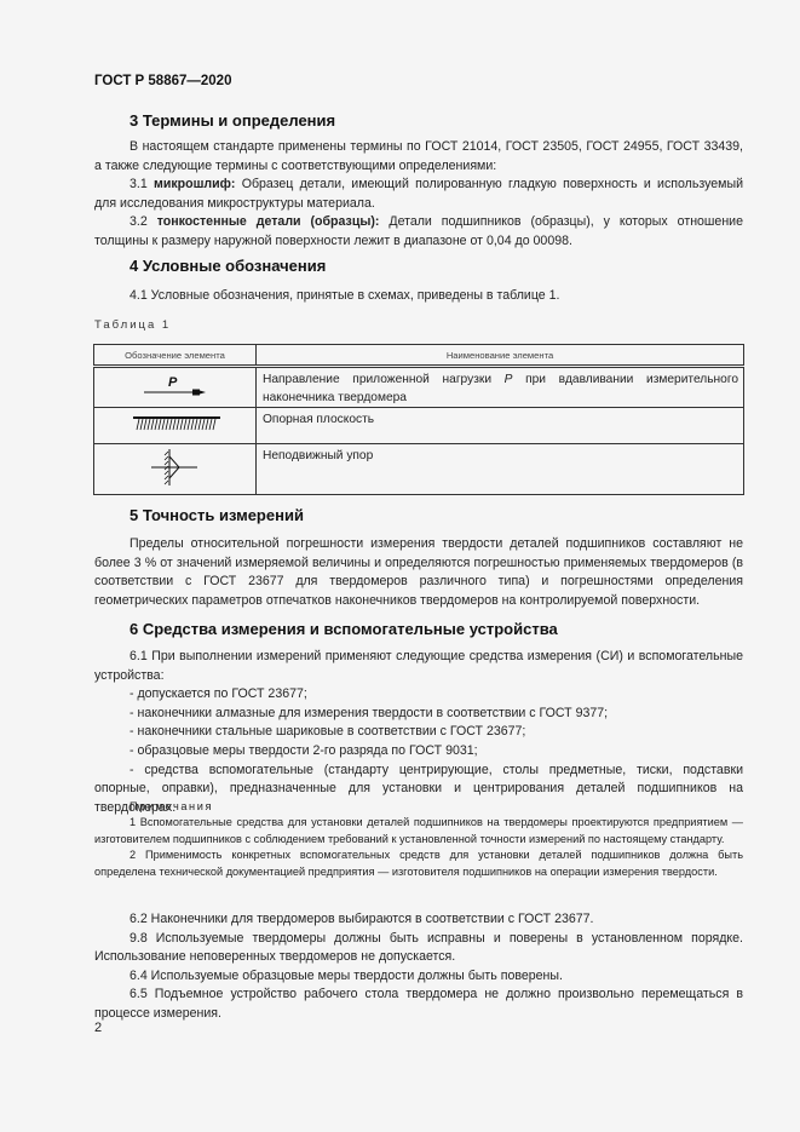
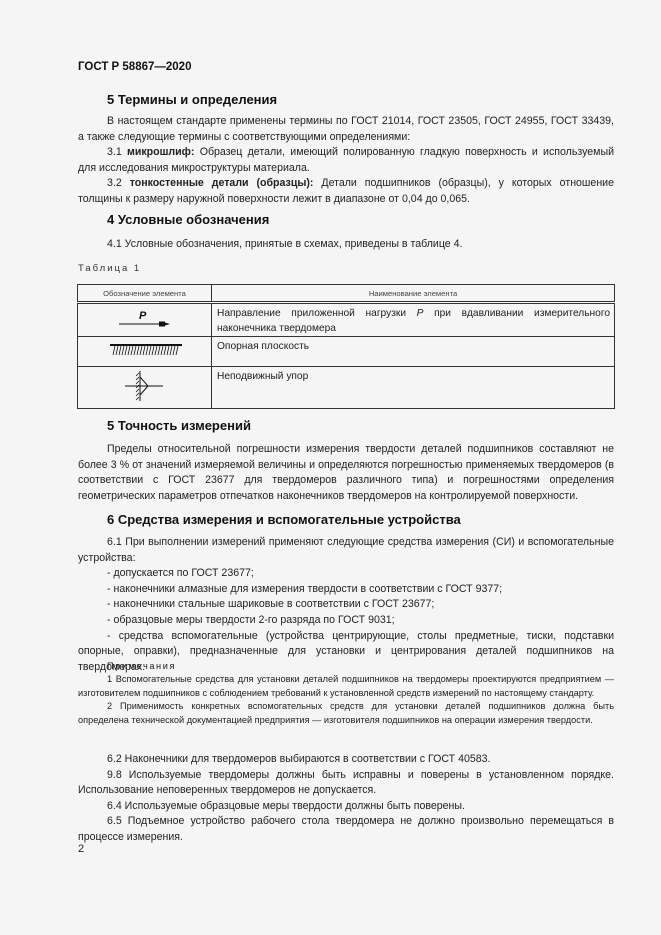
  ГОСТ Р 58867—2020
- 3 Термины и определения
+ 5 Термины и определения
  В настоящем стандарте применены термины по ГОСТ 21014, ГОСТ 23505, ГОСТ 24955, ГОСТ 33439, а также следующие термины с соответствующими определениями:
  3.1 микрошлиф: Образец детали, имеющий полированную гладкую поверхность и используемый для исследования микроструктуры материала.
- 3.2 тонкостенные детали (образцы): Детали подшипников (образцы), у которых отношение толщины к размеру наружной поверхности лежит в диапазоне от 0,04 до 00098.
+ 3.2 тонкостенные детали (образцы): Детали подшипников (образцы), у которых отношение толщины к размеру наружной поверхности лежит в диапазоне от 0,04 до 0,065.
  4 Условные обозначения
- 4.1 Условные обозначения, принятые в схемах, приведены в таблице 1.
+ 4.1 Условные обозначения, принятые в схемах, приведены в таблице 4.
  Таблица 1
  Обозначение элемента	Наименование элемента
  P	Направление приложенной нагрузки P при вдавливании измерительного наконечника твердомера
  	Опорная плоскость
  	Неподвижный упор
  5 Точность измерений
  Пределы относительной погрешности измерения твердости деталей подшипников составляют не более 3 % от значений измеряемой величины и определяются погрешностью применяемых твердомеров (в соответствии с ГОСТ 23677 для твердомеров различного типа) и погрешностями определения геометрических параметров отпечатков наконечников твердомеров на контролируемой поверхности.
  6 Средства измерения и вспомогательные устройства
  6.1 При выполнении измерений применяют следующие средства измерения (СИ) и вспомогательные устройства:
  - допускается по ГОСТ 23677;
  - наконечники алмазные для измерения твердости в соответствии с ГОСТ 9377;
  - наконечники стальные шариковые в соответствии с ГОСТ 23677;
  - образцовые меры твердости 2-го разряда по ГОСТ 9031;
- - средства вспомогательные (стандарту центрирующие, столы предметные, тиски, подставки опорные, оправки), предназначенные для установки и центрирования деталей подшипников на твердомерах.
+ - средства вспомогательные (устройства центрирующие, столы предметные, тиски, подставки опорные, оправки), предназначенные для установки и центрирования деталей подшипников на твердомерах.
  Примечания
- 1 Вспомогательные средства для установки деталей подшипников на твердомеры проектируются предприятием — изготовителем подшипников с соблюдением требований к установленной точности измерений по настоящему стандарту.
+ 1 Вспомогательные средства для установки деталей подшипников на твердомеры проектируются предприятием — изготовителем подшипников с соблюдением требований к установленной средств измерений по настоящему стандарту.
  2 Применимость конкретных вспомогательных средств для установки деталей подшипников должна быть определена технической документацией предприятия — изготовителя подшипников на операции измерения твердости.
- 6.2 Наконечники для твердомеров выбираются в соответствии с ГОСТ 23677.
+ 6.2 Наконечники для твердомеров выбираются в соответствии с ГОСТ 40583.
  9.8 Используемые твердомеры должны быть исправны и поверены в установленном порядке. Использование неповеренных твердомеров не допускается.
  6.4 Используемые образцовые меры твердости должны быть поверены.
  6.5 Подъемное устройство рабочего стола твердомера не должно произвольно перемещаться в процессе измерения.
  2
